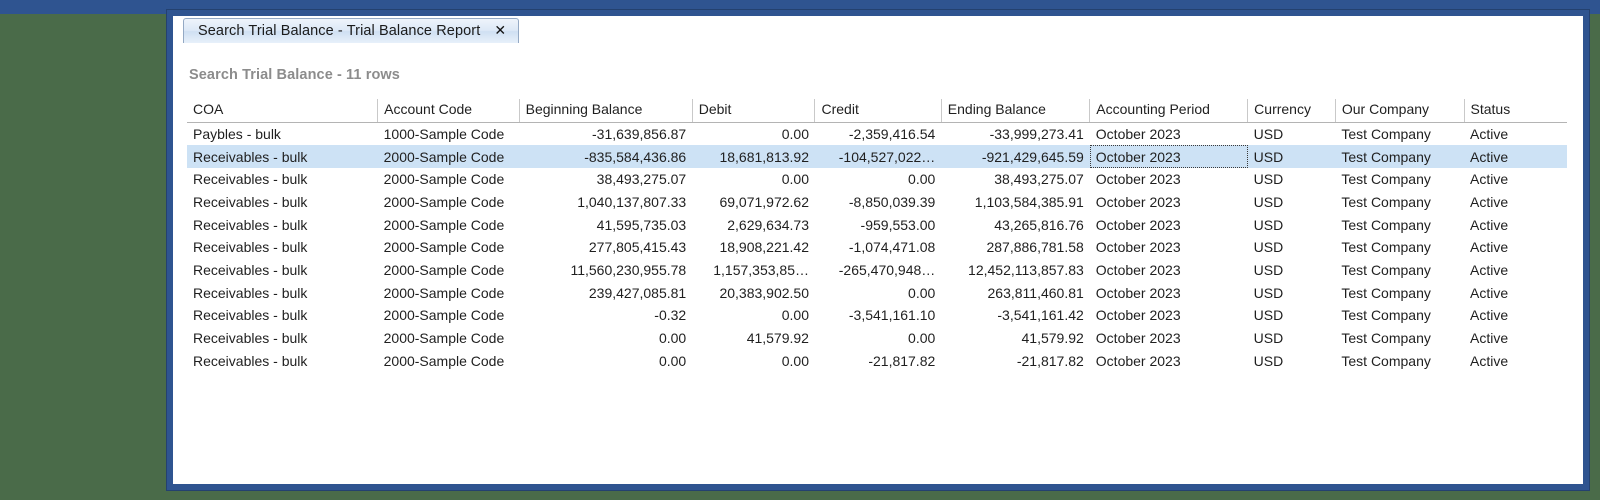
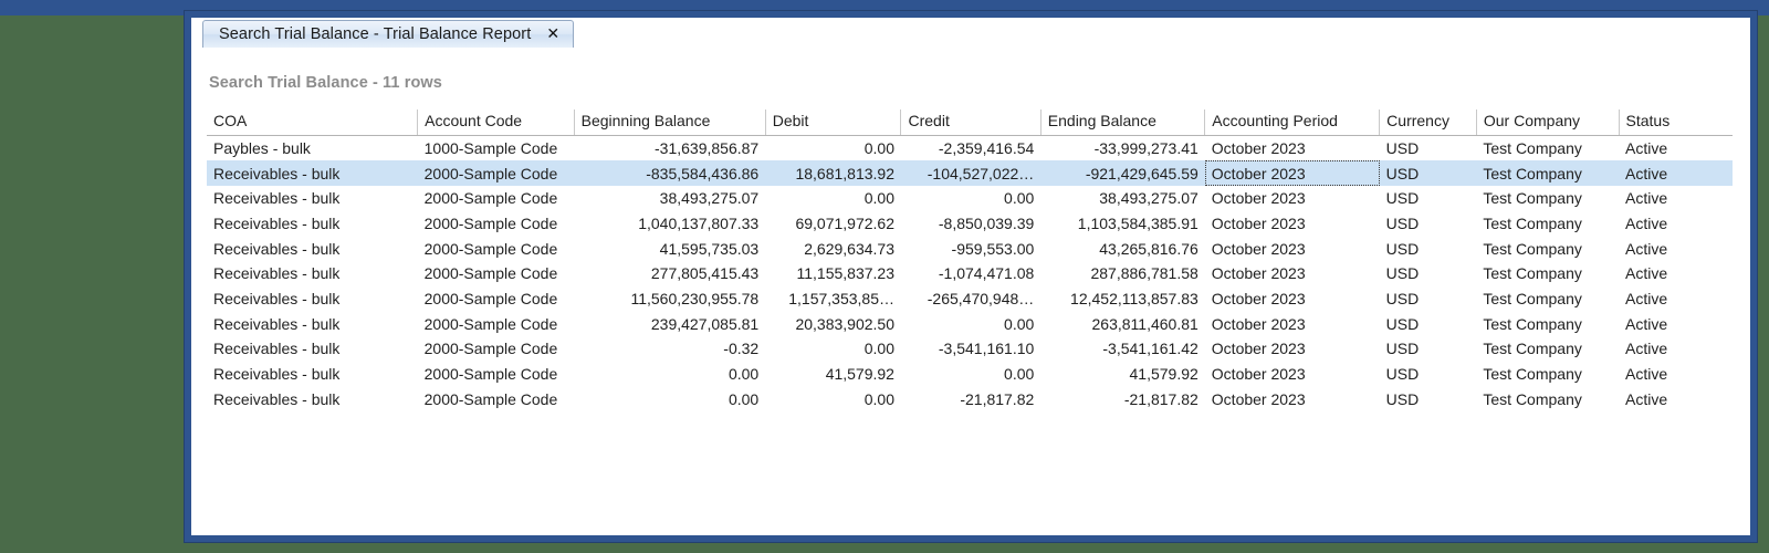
  Search Trial Balance - Trial Balance Report
  ✕
  Search Trial Balance - 11 rows
  COA	Account Code	Beginning Balance	Debit	Credit	Ending Balance	Accounting Period	Currency	Our Company	Status
  Paybles - bulk	1000-Sample Code	-31,639,856.87	0.00	-2,359,416.54	-33,999,273.41	October 2023	USD	Test Company	Active
  Receivables - bulk	2000-Sample Code	-835,584,436.86	18,681,813.92	-104,527,022…	-921,429,645.59	October 2023	USD	Test Company	Active
  Receivables - bulk	2000-Sample Code	38,493,275.07	0.00	0.00	38,493,275.07	October 2023	USD	Test Company	Active
  Receivables - bulk	2000-Sample Code	1,040,137,807.33	69,071,972.62	-8,850,039.39	1,103,584,385.91	October 2023	USD	Test Company	Active
  Receivables - bulk	2000-Sample Code	41,595,735.03	2,629,634.73	-959,553.00	43,265,816.76	October 2023	USD	Test Company	Active
- Receivables - bulk	2000-Sample Code	277,805,415.43	18,908,221.42	-1,074,471.08	287,886,781.58	October 2023	USD	Test Company	Active
+ Receivables - bulk	2000-Sample Code	277,805,415.43	11,155,837.23	-1,074,471.08	287,886,781.58	October 2023	USD	Test Company	Active
  Receivables - bulk	2000-Sample Code	11,560,230,955.78	1,157,353,85…	-265,470,948…	12,452,113,857.83	October 2023	USD	Test Company	Active
  Receivables - bulk	2000-Sample Code	239,427,085.81	20,383,902.50	0.00	263,811,460.81	October 2023	USD	Test Company	Active
  Receivables - bulk	2000-Sample Code	-0.32	0.00	-3,541,161.10	-3,541,161.42	October 2023	USD	Test Company	Active
  Receivables - bulk	2000-Sample Code	0.00	41,579.92	0.00	41,579.92	October 2023	USD	Test Company	Active
  Receivables - bulk	2000-Sample Code	0.00	0.00	-21,817.82	-21,817.82	October 2023	USD	Test Company	Active
